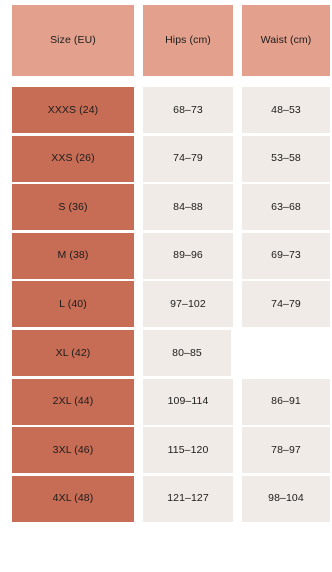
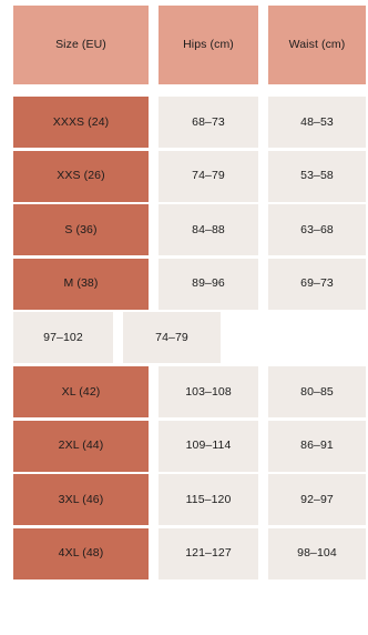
  Size (EU)
  Hips (cm)
  Waist (cm)
  XXXS (24)
  68–73
  48–53
  XXS (26)
  74–79
  53–58
  S (36)
  84–88
  63–68
  M (38)
  89–96
  69–73
- L (40)
  97–102
  74–79
  XL (42)
+ 103–108
  80–85
  2XL (44)
  109–114
  86–91
  3XL (46)
  115–120
- 78–97
+ 92–97
  4XL (48)
  121–127
  98–104
